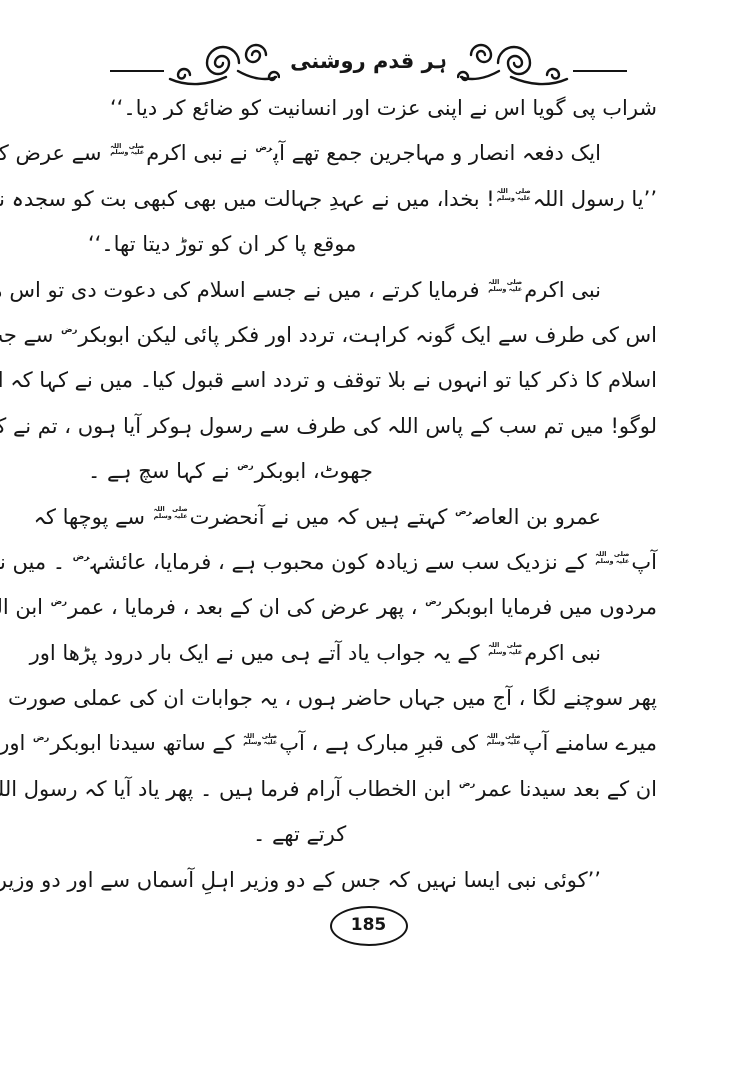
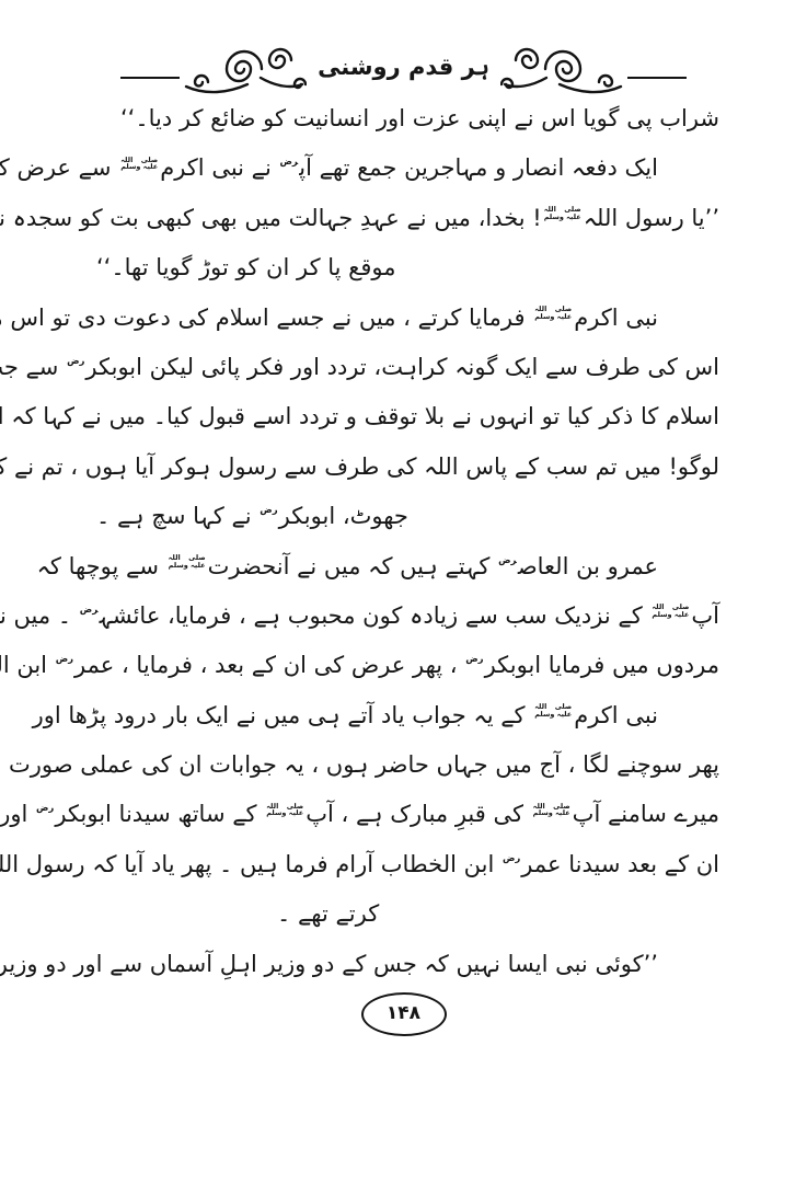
  ہر قدم روشنی
  شراب پی گویا اس نے اپنی عزت اور انسانیت کو ضائع کر دیا۔‘‘
  ایک دفعہ انصار و مہاجرین جمع تھے آپرض نے نبی اکرم
  صلی اللہ
  علیہ وسلم
  سے عرض ک
  ’’یا رسول اللہ
  صلی اللہ
  علیہ وسلم
  ! بخدا، میں نے عہدِ جہالت میں بھی کبھی بت کو سجدہ ن
- موقع پا کر ان کو توڑ دیتا تھا۔‘‘
+ موقع پا کر ان کو توڑ گویا تھا۔‘‘
  نبی اکرم
  صلی اللہ
  علیہ وسلم
  فرمایا کرتے ، میں نے جسے اسلام کی دعوت دی تو اس
  اس کی طرف سے ایک گونہ کراہت، تردد اور فکر پائی لیکن ابوبکررض سے ج
  اسلام کا ذکر کیا تو انہوں نے بلا توقف و تردد اسے قبول کیا۔ میں نے کہا کہ ا
  لوگو! میں تم سب کے پاس اللہ کی طرف سے رسول ہوکر آیا ہوں ، تم نے ک
  جھوٹ، ابوبکررض نے کہا سچ ہے ۔
  عمرو بن العاصرض کہتے ہیں کہ میں نے آنحضرت
  صلی اللہ
  علیہ وسلم
  سے پوچھا کہ
  آپ
  صلی اللہ
  علیہ وسلم
  کے نزدیک سب سے زیادہ کون محبوب ہے ، فرمایا، عائشہرض ۔ میں ن
  مردوں میں فرمایا ابوبکررض ، پھر عرض کی ان کے بعد ، فرمایا ، عمررض ابن ا
  نبی اکرم
  صلی اللہ
  علیہ وسلم
  کے یہ جواب یاد آتے ہی میں نے ایک بار درود پڑھا اور
  پھر سوچنے لگا ، آج میں جہاں حاضر ہوں ، یہ جوابات ان کی عملی صورت
  میرے سامنے آپ
  صلی اللہ
  علیہ وسلم
  کی قبرِ مبارک ہے ، آپ
  صلی اللہ
  علیہ وسلم
  کے ساتھ سیدنا ابوبکررض اور
  ان کے بعد سیدنا عمررض ابن الخطاب آرام فرما ہیں ۔ پھر یاد آیا کہ رسول الل
  کرتے تھے ۔
  ’’کوئی نبی ایسا نہیں کہ جس کے دو وزیر اہلِ آسماں سے اور دو وزیر
- 185
+ ۱۴۸
